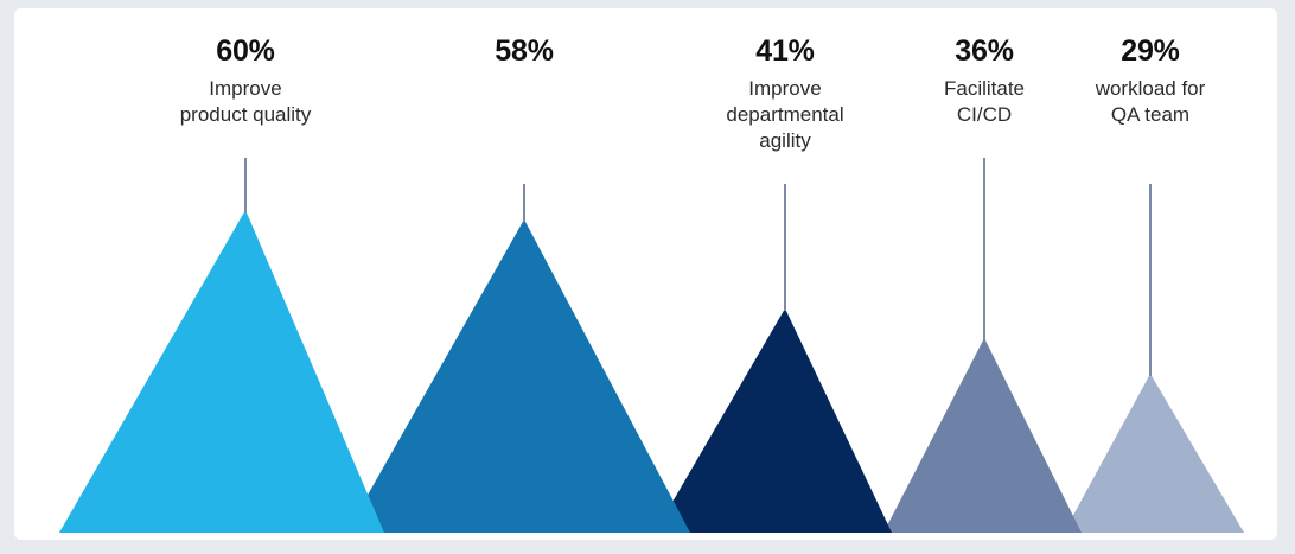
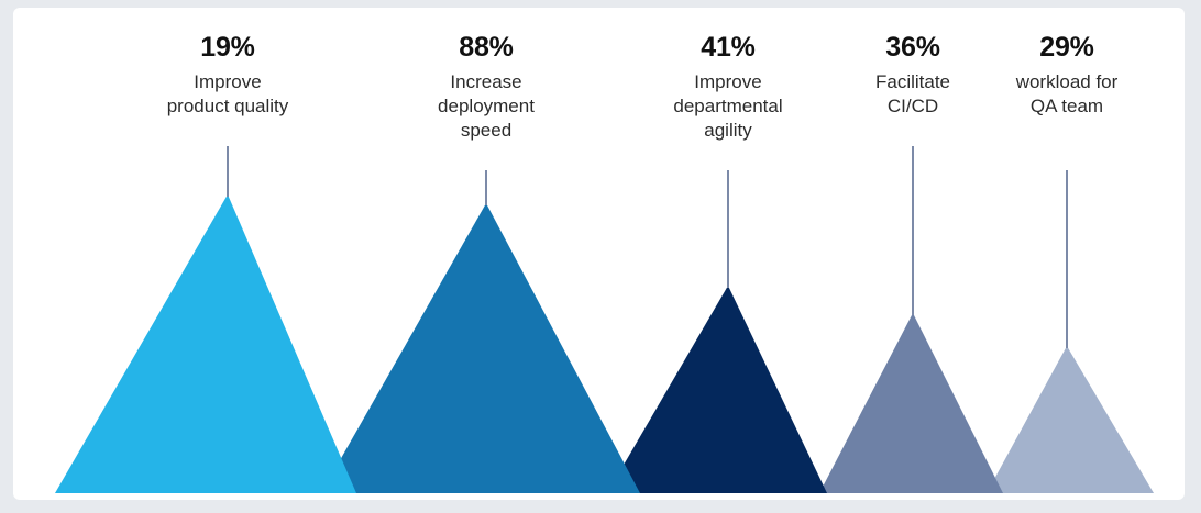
- 60%
+ 19%
  Improve
  product quality
- 58%
+ 88%
+ Increase
+ deployment
+ speed
  41%
  Improve
  departmental
  agility
  36%
  Facilitate
  CI/CD
  29%
  workload for
  QA team
